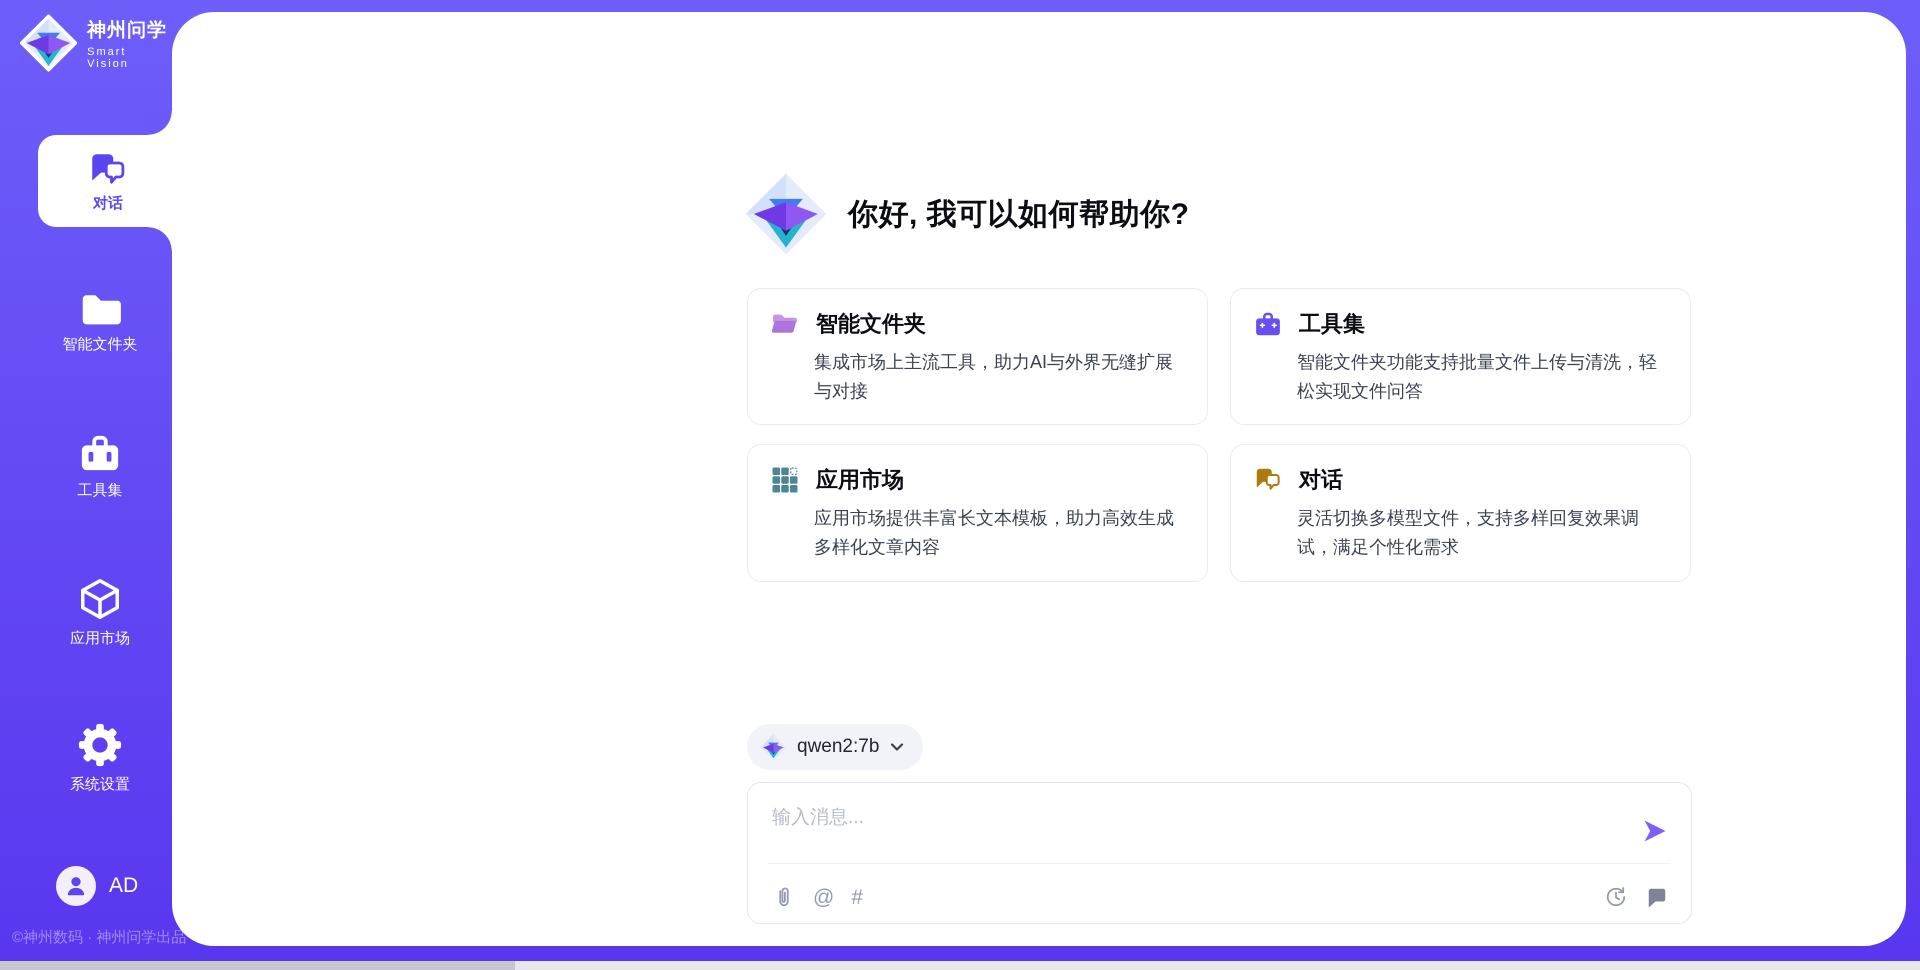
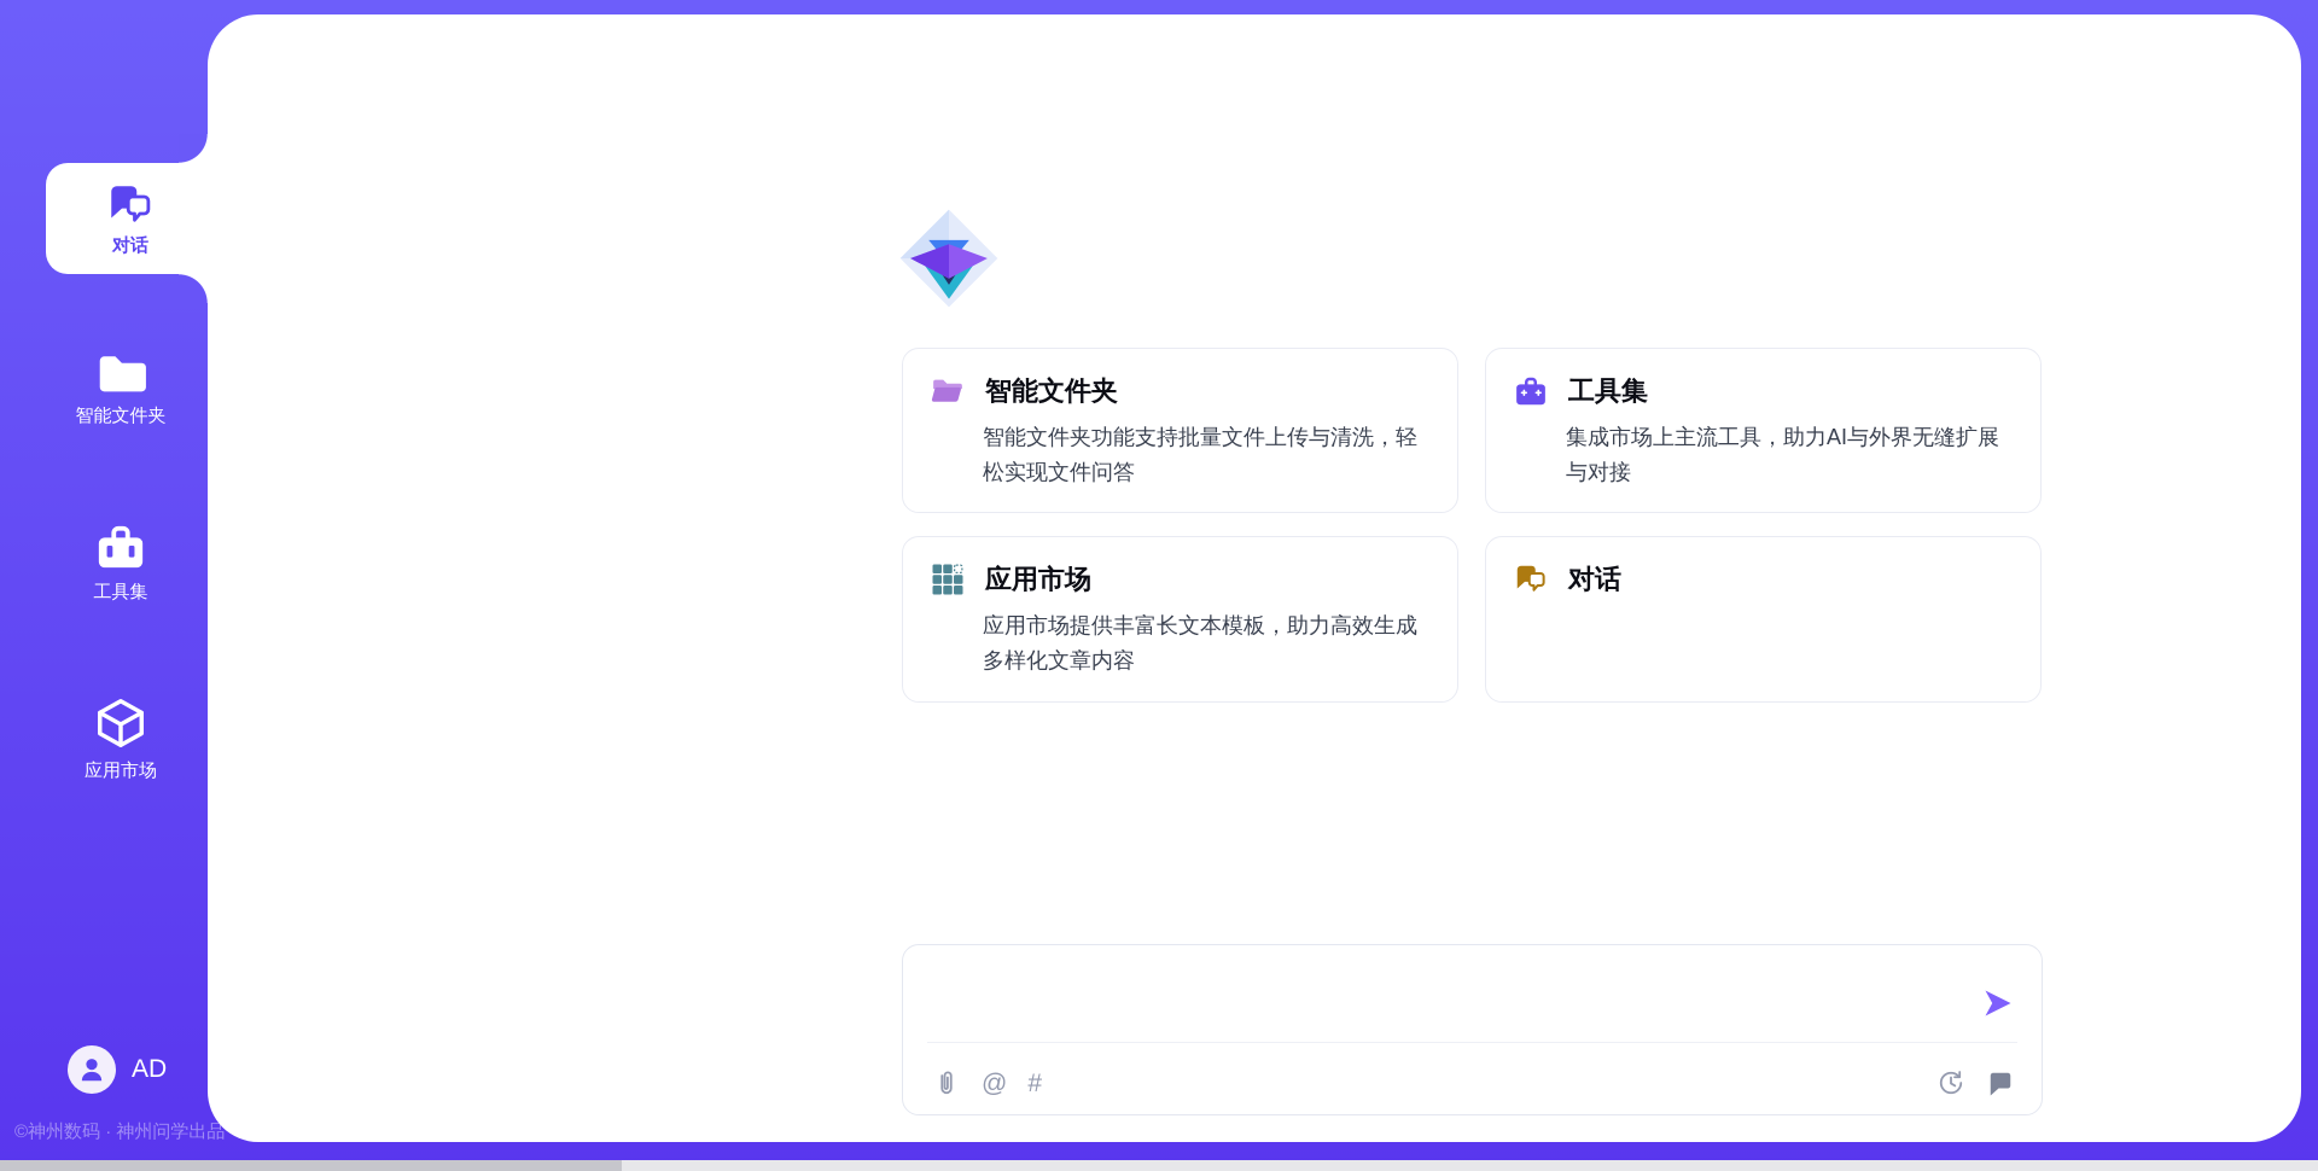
- 神州问学
- Smart Vision
  对话
  智能文件夹
  工具集
  应用市场
- 系统设置
  AD
  ©神州数码 · 神州问学出品
- 你好, 我可以如何帮助你?
  智能文件夹
- 集成市场上主流工具，助力AI与外界无缝扩展与对接
+ 智能文件夹功能支持批量文件上传与清洗，轻松实现文件问答
  工具集
- 智能文件夹功能支持批量文件上传与清洗，轻松实现文件问答
+ 集成市场上主流工具，助力AI与外界无缝扩展与对接
  应用市场
  应用市场提供丰富长文本模板，助力高效生成多样化文章内容
  对话
- 灵活切换多模型文件，支持多样回复效果调试，满足个性化需求
- qwen2:7b
- 输入消息...
  @
  #
